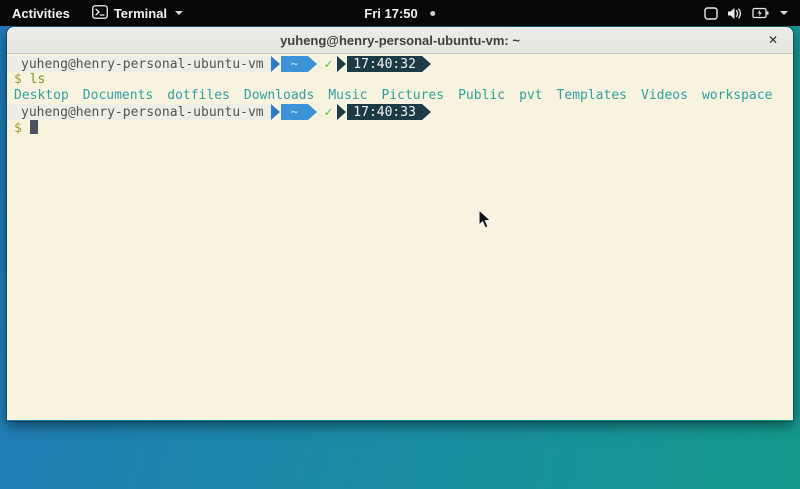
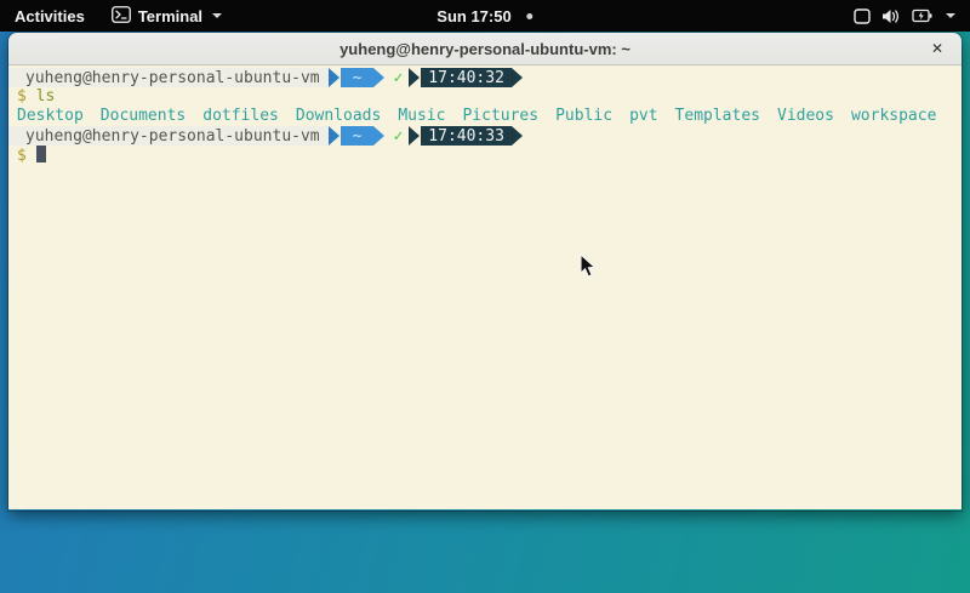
  Activities
  Terminal
- Fri 17:50
+ Sun 17:50
  yuheng@henry-personal-ubuntu-vm: ~
  ✕
  yuheng@henry-personal-ubuntu-vm
  ~
  ✓
  17:40:32
  $ ls
  Desktop Documents dotfiles Downloads Music Pictures Public pvt Templates Videos workspace
  yuheng@henry-personal-ubuntu-vm
  ~
  ✓
  17:40:33
  $
